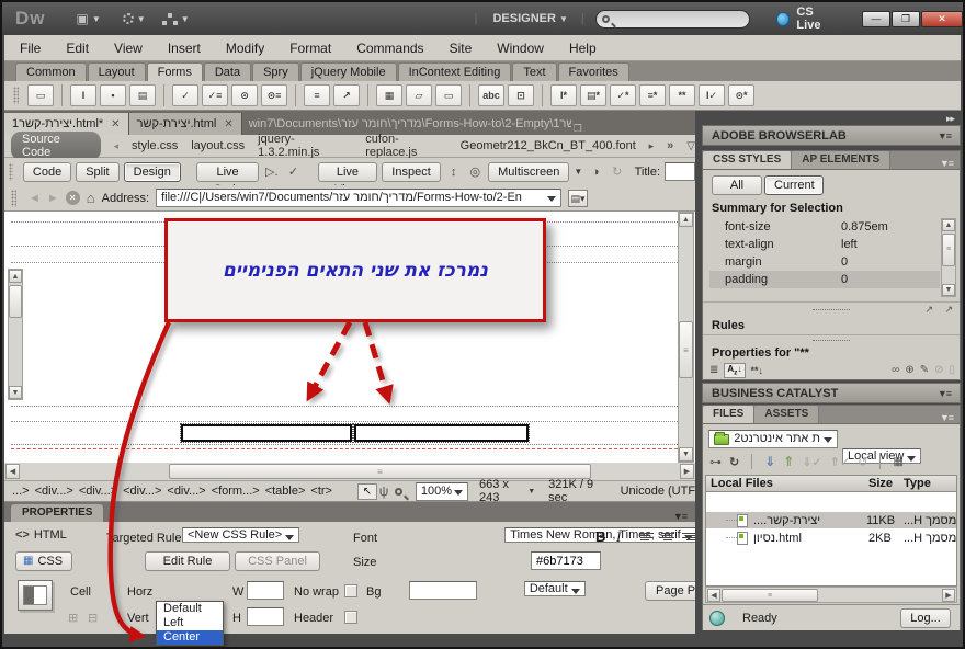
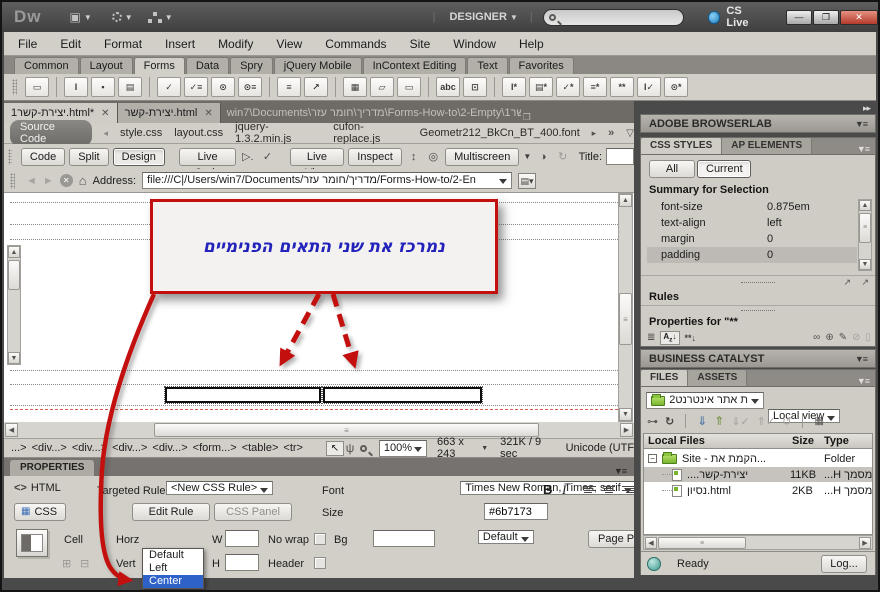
  Dw
  ▣
  ▼
  ▼
  ▼
  |
  DESIGNER
  ▼
  |
  CS Live
  —
  ❐
  ✕
  File
  Edit
- View
+ Format
  Insert
  Modify
- Format
+ View
  Commands
  Site
  Window
  Help
  Common
  Layout
  Forms
  Data
  Spry
  jQuery Mobile
  InContext Editing
  Text
  Favorites
  ▭
  I
  ▪
  ▤
  ✓
  ✓≡
  ⊙
  ⊙≡
  ≡
  ↗
  ▦
  ▱
  ▭
  abc
  ⊡
  I*
  ▤*
  ✓*
  ≡*
  **
  I✓
  ⊙*
  יצירת-קשר1.html*
  ✕
  יצירת-קשר.html
  ✕
  win7\Documents\מדריך\חומר עזר\Forms-How-to\2-Empty\ שר1
  ❐
  Source Code
  ◂
  style.css
  layout.css
  jquery-1.3.2.min.js
  cufon-replace.js
  Geometr212_BkCn_BT_400.font
  ▸
  »
  ▽
  Code
  Split
  Design
  ▷.
  ✓
  Inspect
  ↕
  ◎
  Multiscreen
  ▼
  ◑
  ↻
  Title:
  ◄
  ►
  ✕
  ⌂
  Address:
  file:///C|/Users/win7/Documents/מדריך/חומר עזר/Forms-How-to/2-En
  ▤▾
  ≡
  נמרכז את שני התאים הפנימיים
  ≡
  ...>
  <div...>
  <div...
  <div...>
  <div...>
  <form...>
  <table>
  <tr>
  ↖
  ψ
  100%
  663 x 243
  321K / 9 sec
  Unicode (UTF
  PROPERTIES
  ▼≡
  <>
  HTML
  argeted Rule
  <New CSS Rule>
  Font
  Times New Roman, Tim, srif
  B
  I
  ▦
  CSS
  Edit Rule
  CSS Panel
  Size
  #6b7173
  Cell
  ⊞
  ⊟
  Horz
  Default
  W
  No wrap
  Bg
  Vert
  H
  Header
  Default
  Left
  Center
  ▸▸
  ADOBE BROWSERLAB
  ▼≡
  CSS STYLES
  AP ELEMENTS
  ▼≡
  All
  Current
  Summary for Selection
  font-size
  0.875em
  text-align
  left
  margin
  0
  padding
  0
  ↗
  ↗
  Rules
  Properties for "**
  ≣
  **↓
  ∞
  ⊕
  ✎
  ⊘
  ▯
  BUSINESS CATALYST
  ▼≡
  FILES
  ASSETS
  ▼≡
  ת אתר אינטרנט2
  Local view
  ⊶
  ↻
  ⇓
  ⇑
  ⇓✓
  ⇑✓
  ↺
  ▦
  Local Files
  Size
  Type
+ −
+ Site - הקמת את...
+ Folder
  ....יצירת-קשר
  11KB
  מסמך H...
  נסיון.html
  2KB
  מסמך H...
  Ready
  Log...
